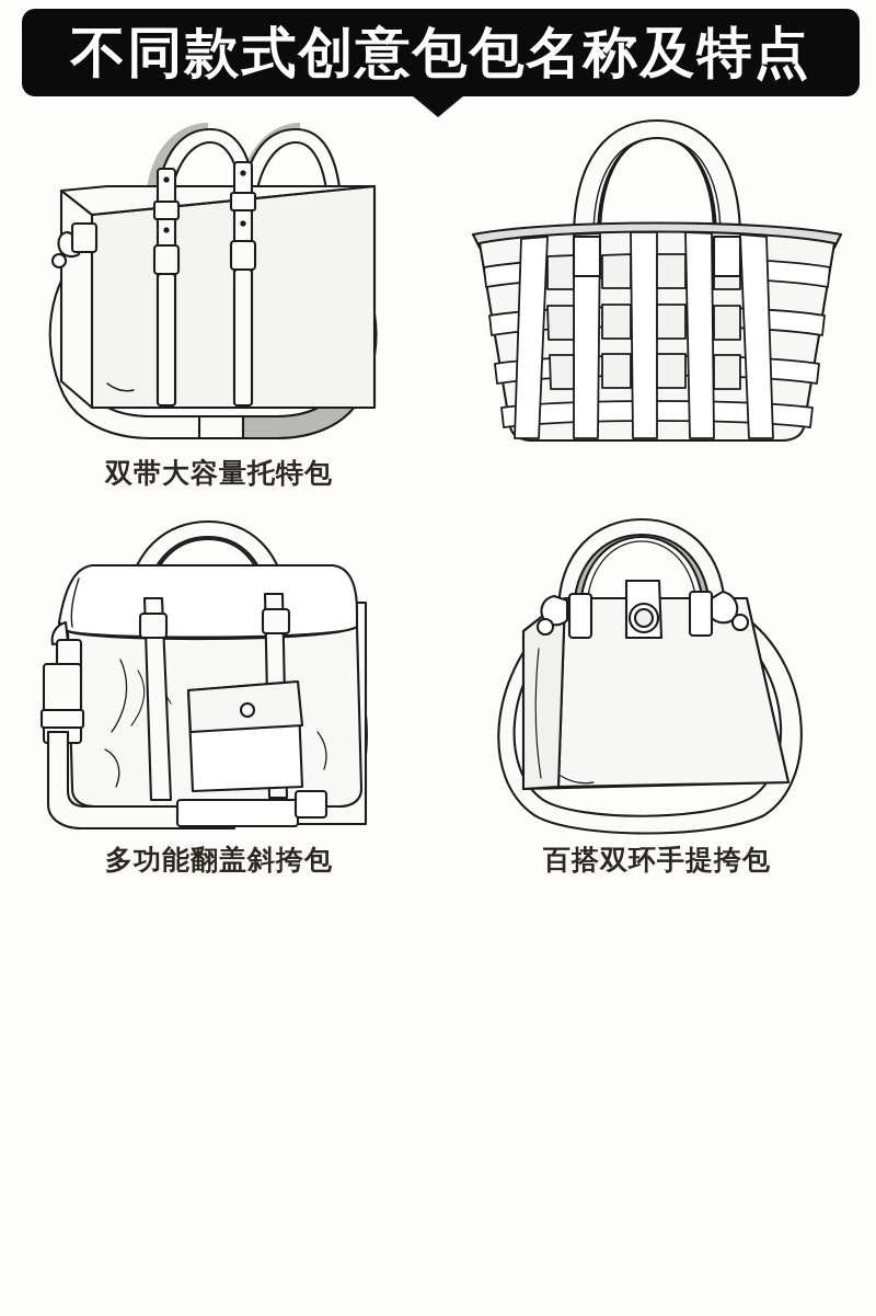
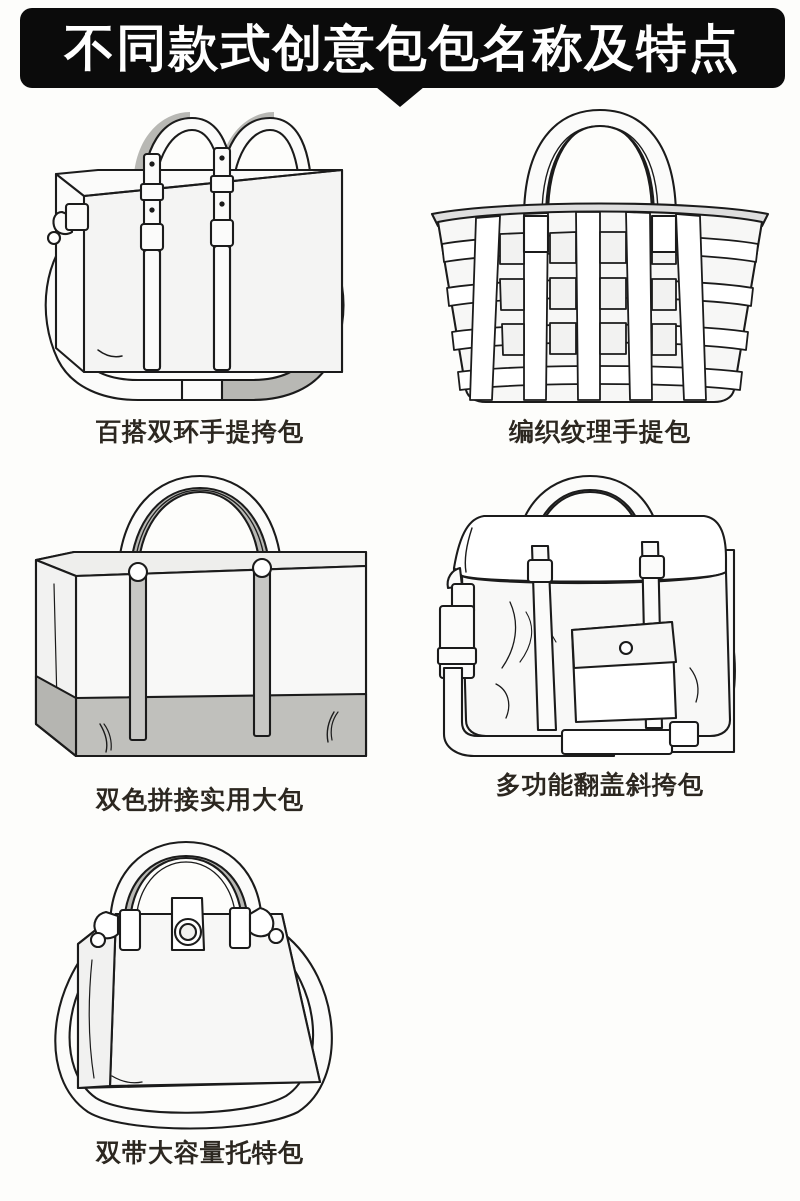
  不同款式创意包包名称及特点
- 双带大容量托特包
+ 百搭双环手提挎包
+ 编织纹理手提包
+ 双色拼接实用大包
  多功能翻盖斜挎包
- 百搭双环手提挎包
+ 双带大容量托特包
